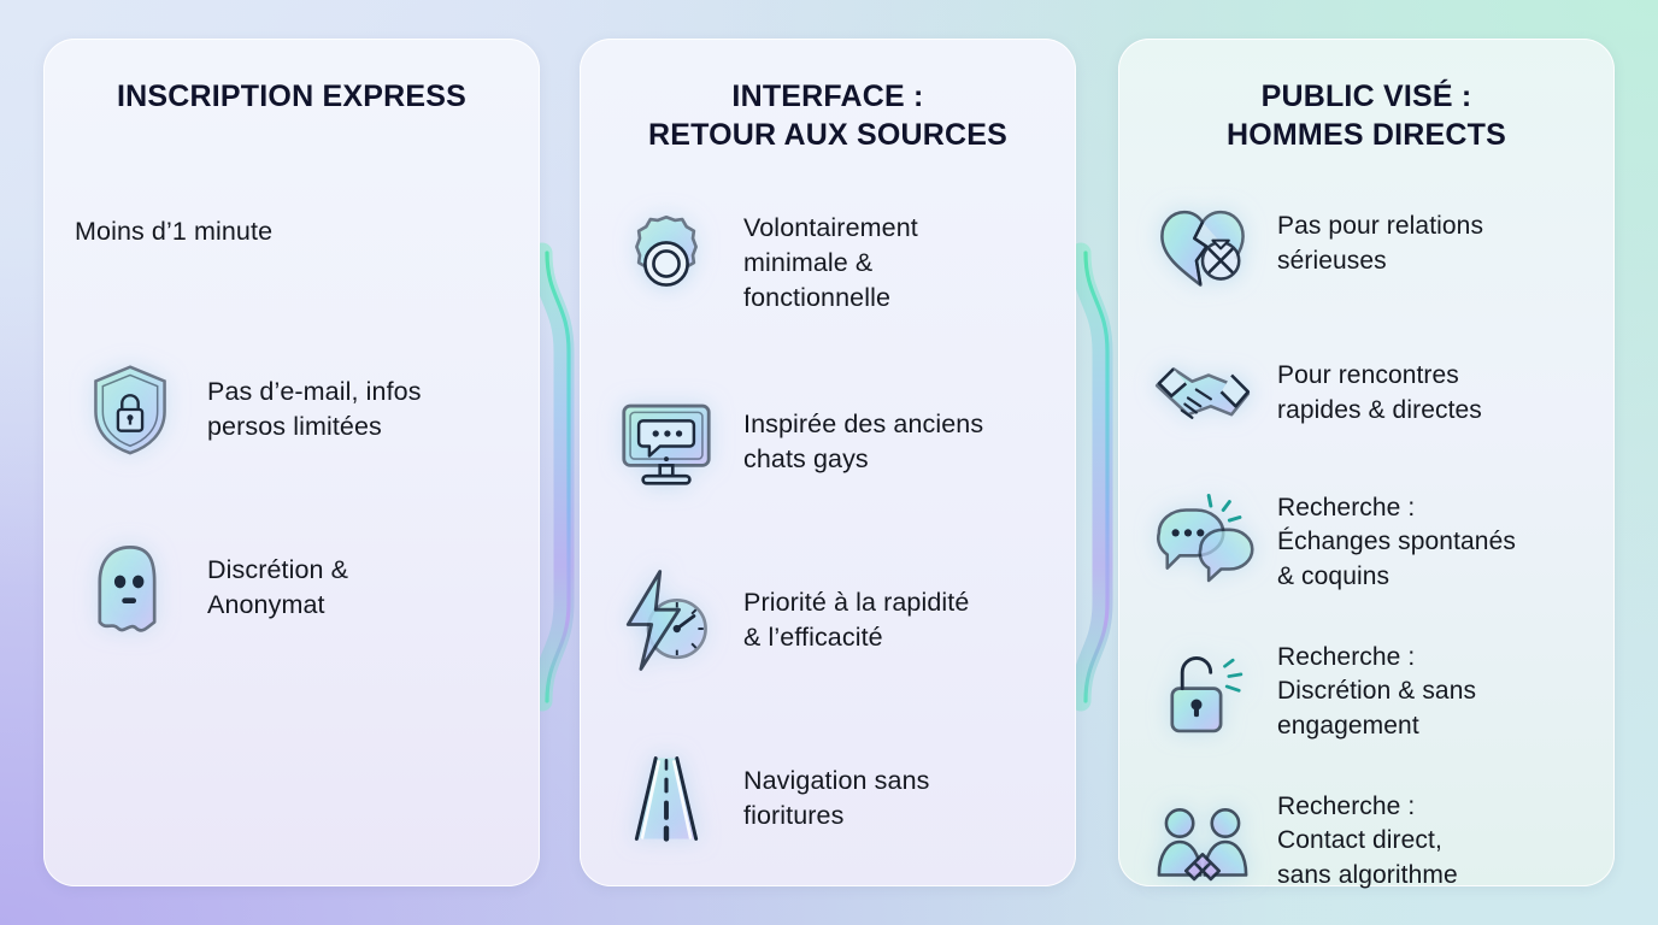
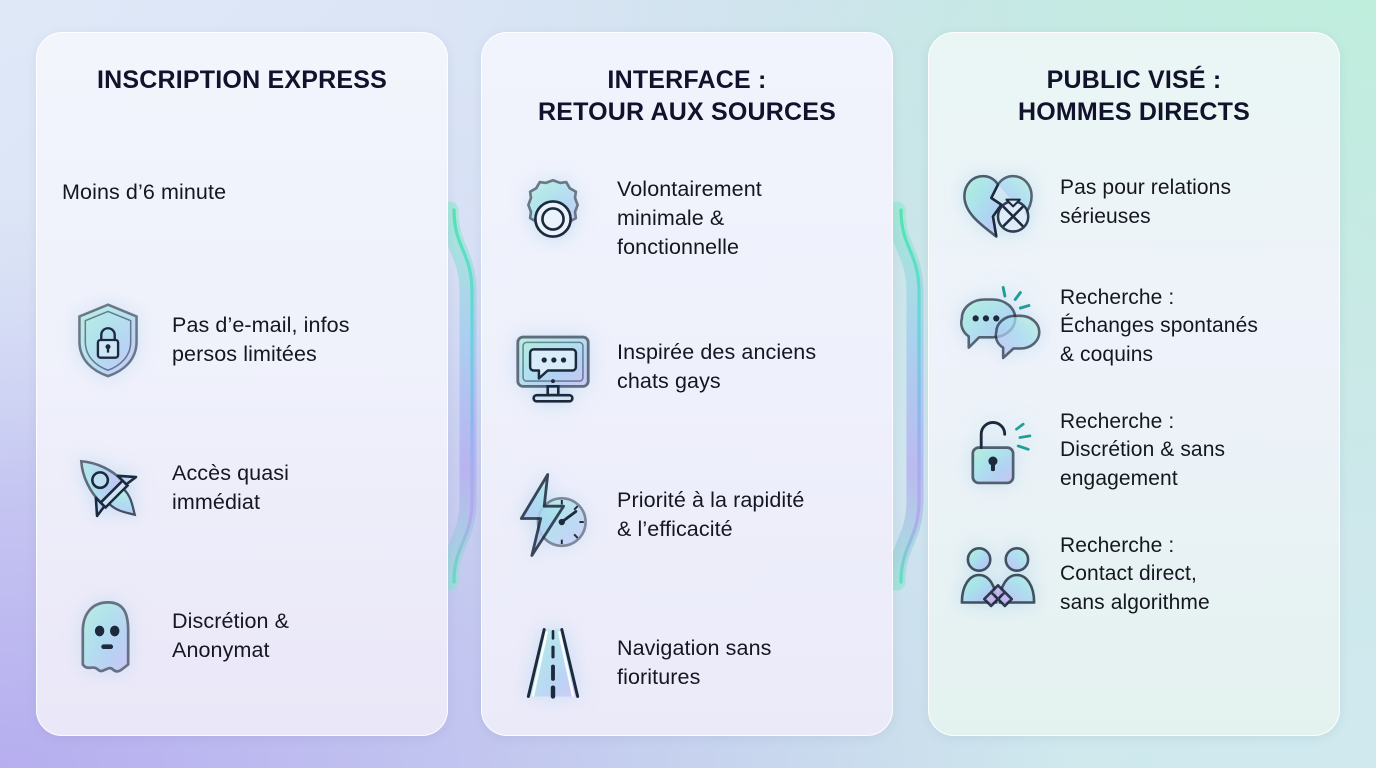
  INSCRIPTION EXPRESS
- Moins d’1 minute
+ Moins d’6 minute
  Pas d’e-mail, infos
  persos limitées
+ Accès quasi
+ immédiat
  Discrétion &
  Anonymat
  INTERFACE :
  RETOUR AUX SOURCES
  Volontairement
  minimale &
  fonctionnelle
  Inspirée des anciens
  chats gays
  Priorité à la rapidité
  & l’efficacité
  Navigation sans
  fioritures
  PUBLIC VISÉ :
  HOMMES DIRECTS
  Pas pour relations
  sérieuses
- Pour rencontres
- rapides & directes
  Recherche :
  Échanges spontanés
  & coquins
  Recherche :
  Discrétion & sans
  engagement
  Recherche :
  Contact direct,
  sans algorithme
